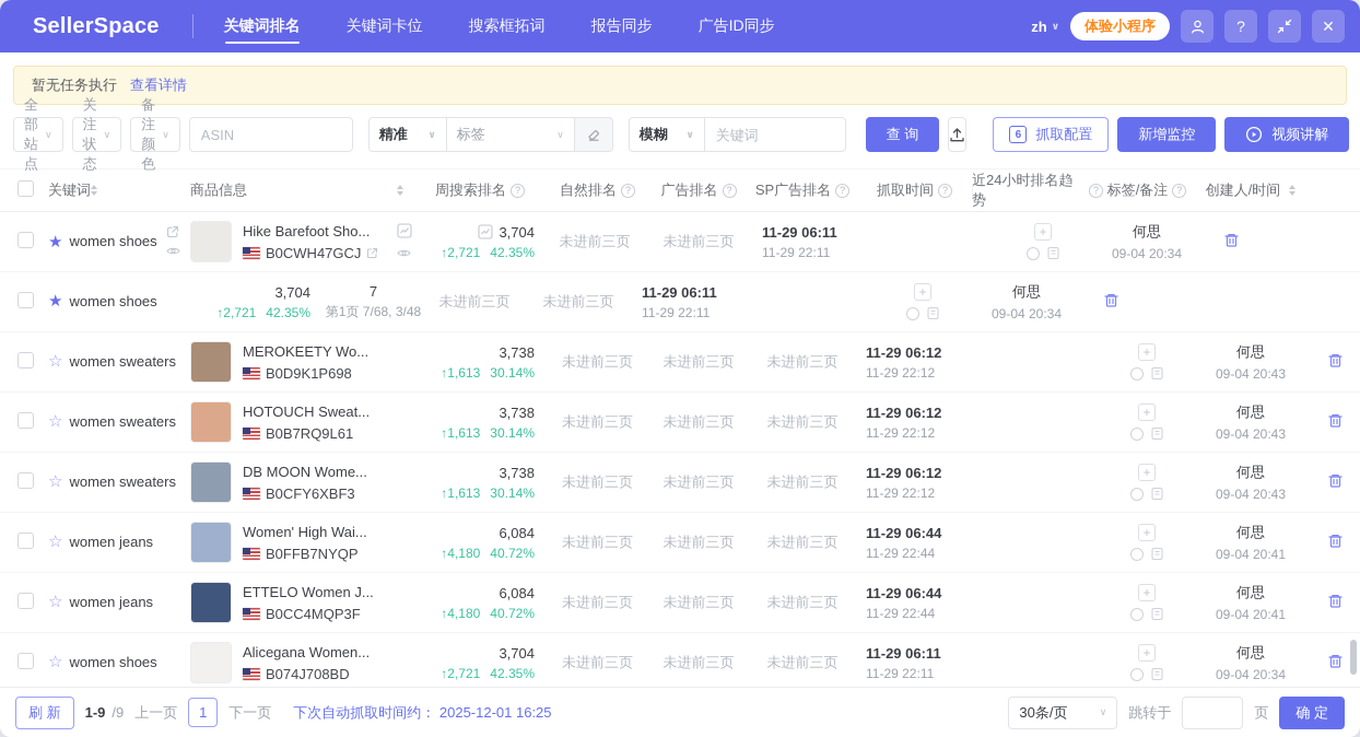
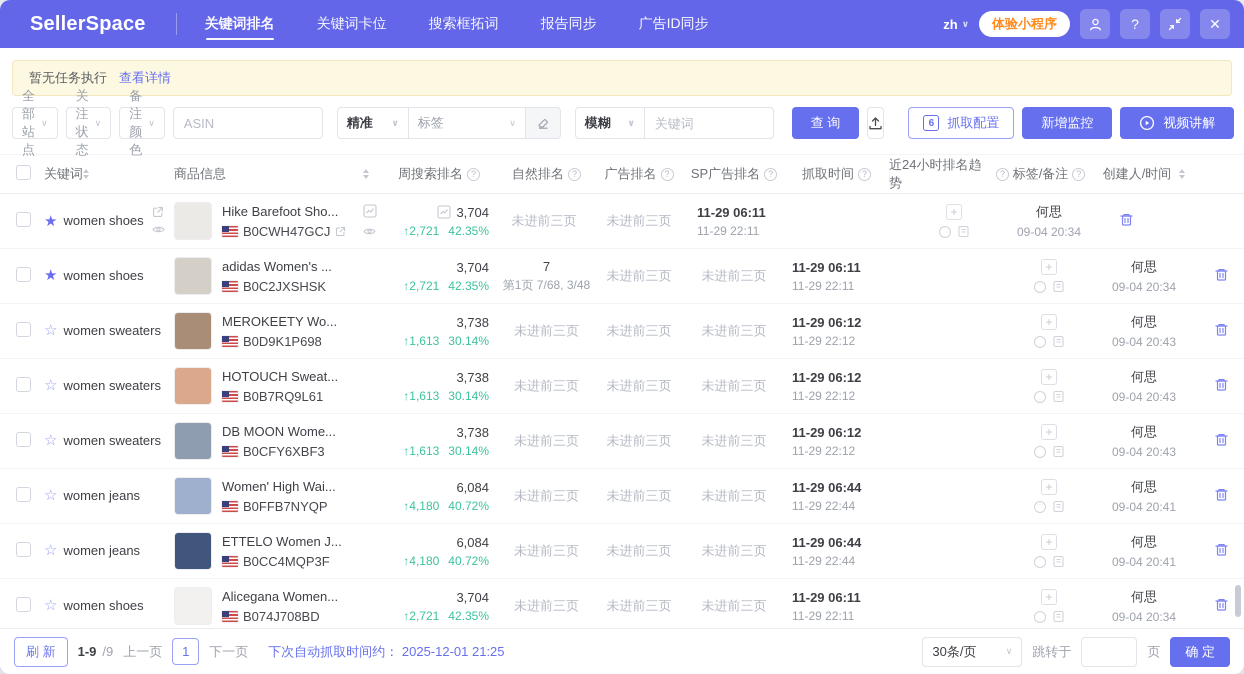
  SellerSpace
  关键词排名
  关键词卡位
  搜索框拓词
  报告同步
  广告ID同步
  zh
  ∨
  体验小程序
  ?
  ✕
  暂无任务执行
  查看详情
  全部站点
  ∨
  关注状态
  ∨
  备注颜色
  ∨
  ASIN
  精准
  ∨
  标签
  ∨
  模糊
  ∨
  关键词
  查 询
  6
  抓取配置
  新增监控
  视频讲解
  关键词
  商品信息
  周搜索排名
  ?
  自然排名
  ?
  广告排名
  ?
  SP广告排名
  ?
  抓取时间
  ?
  近24小时排名趋势
  ?
  标签/备注
  ?
  创建人/时间
  women shoes
  Hike Barefoot Sho...
  B0CWH47GCJ
  3,704
  ↑2,721
  42.35%
  未进前三页
  未进前三页
  11-29 06:11
  11-29 22:11
  +
  何思
  09-04 20:34
  women shoes
+ adidas Women's ...
+ B0C2JXSHSK
  3,704
  ↑2,721
  42.35%
  7
  第1页 7/68, 3/48
  未进前三页
  未进前三页
  11-29 06:11
  11-29 22:11
  +
  何思
  09-04 20:34
  women sweaters
  MEROKEETY Wo...
  B0D9K1P698
  3,738
  ↑1,613
  30.14%
  未进前三页
  未进前三页
  未进前三页
  11-29 06:12
  11-29 22:12
  +
  何思
  09-04 20:43
  women sweaters
  HOTOUCH Sweat...
  B0B7RQ9L61
  3,738
  ↑1,613
  30.14%
  未进前三页
  未进前三页
  未进前三页
  11-29 06:12
  11-29 22:12
  +
  何思
  09-04 20:43
  women sweaters
  DB MOON Wome...
  B0CFY6XBF3
  3,738
  ↑1,613
  30.14%
  未进前三页
  未进前三页
  未进前三页
  11-29 06:12
  11-29 22:12
  +
  何思
  09-04 20:43
  women jeans
  Women' High Wai...
  B0FFB7NYQP
  6,084
  ↑4,180
  40.72%
  未进前三页
  未进前三页
  未进前三页
  11-29 06:44
  11-29 22:44
  +
  何思
  09-04 20:41
  women jeans
  ETTELO Women J...
  B0CC4MQP3F
  6,084
  ↑4,180
  40.72%
  未进前三页
  未进前三页
  未进前三页
  11-29 06:44
  11-29 22:44
  +
  何思
  09-04 20:41
  women shoes
  Alicegana Women...
  B074J708BD
  3,704
  ↑2,721
  42.35%
  未进前三页
  未进前三页
  未进前三页
  11-29 06:11
  11-29 22:11
  +
  何思
  09-04 20:34
  刷 新
  1-9
  /9
  上一页
  1
  下一页
- 下次自动抓取时间约： 2025-12-01 16:25
+ 下次自动抓取时间约： 2025-12-01 21:25
  30条/页
  ∨
  跳转于
  页
  确 定
